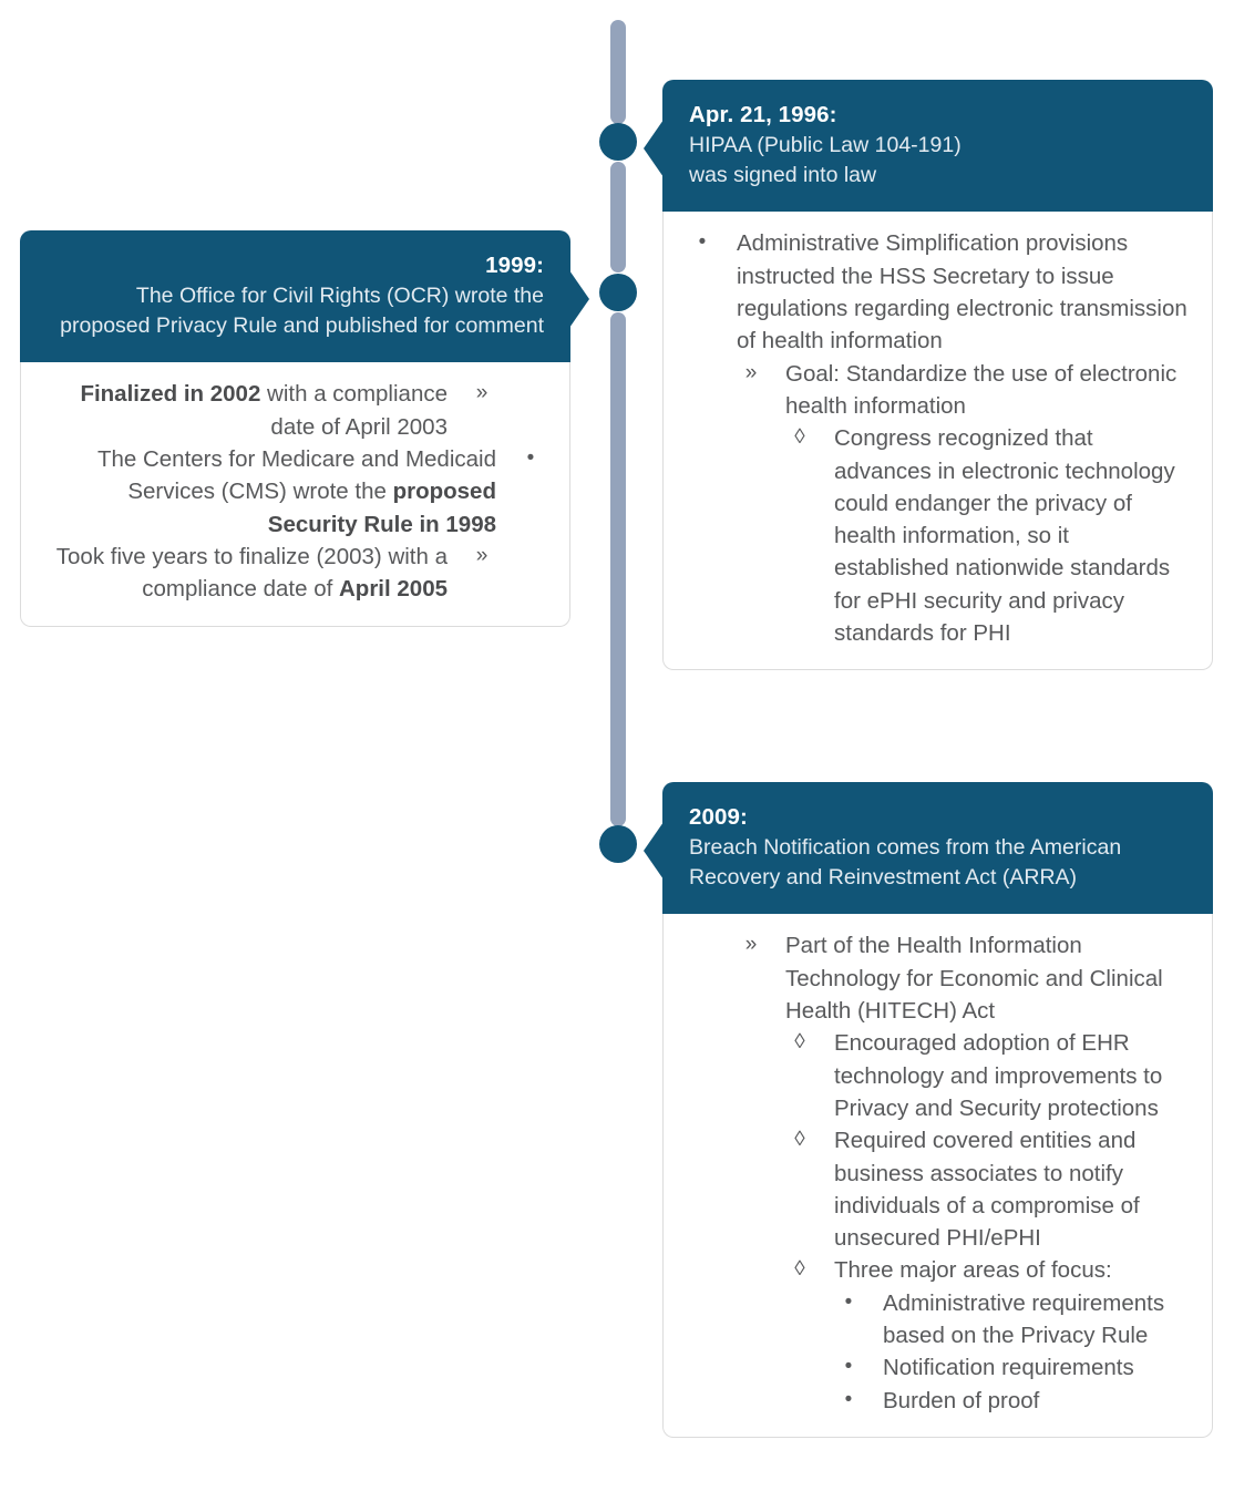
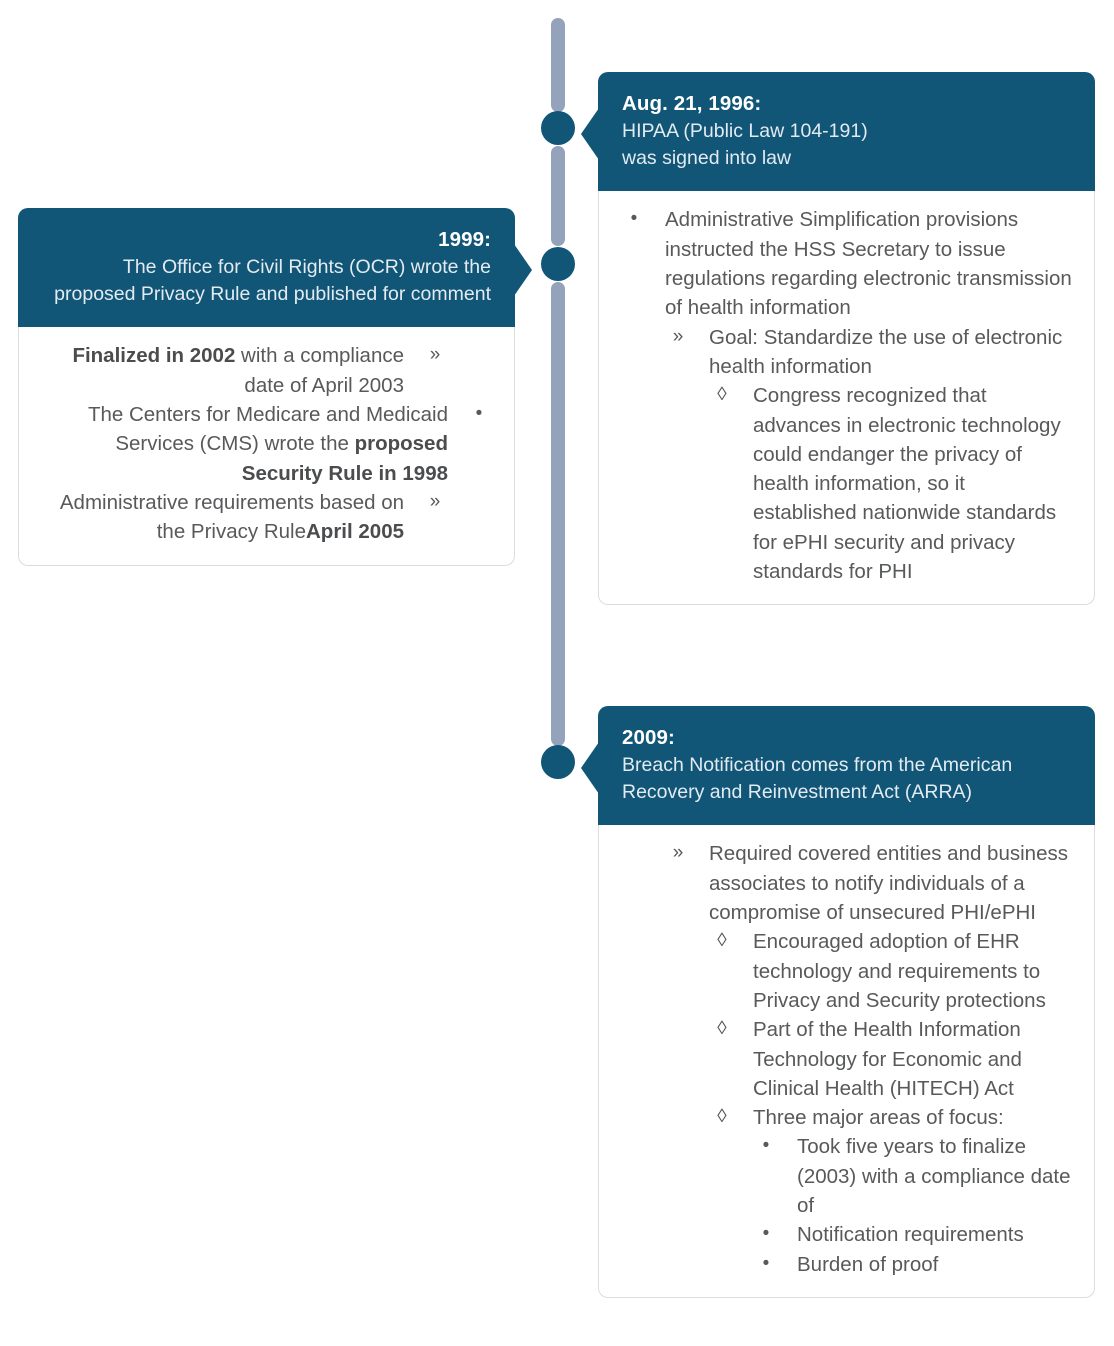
- Apr. 21, 1996:
+ Aug. 21, 1996:
  HIPAA (Public Law 104-191)
  was signed into law
  •
  Administrative Simplification provisions instructed the HSS Secretary to issue regulations regarding electronic transmission of health information
  »
  Goal: Standardize the use of electronic health information
  ◊
  Congress recognized that advances in electronic technology could endanger the privacy of health information, so it established nationwide standards for ePHI security and privacy standards for PHI
  1999:
  The Office for Civil Rights (OCR) wrote the
  proposed Privacy Rule and published for comment
  »
  Finalized in 2002 with a compliance date of April 2003
  •
  The Centers for Medicare and Medicaid Services (CMS) wrote the proposed Security Rule in 1998
  »
- Took five years to finalize (2003) with a compliance date of April 2005
+ Administrative requirements based on the Privacy RuleApril 2005
  2009:
  Breach Notification comes from the American
  Recovery and Reinvestment Act (ARRA)
  »
- Part of the Health Information Technology for Economic and Clinical Health (HITECH) Act
+ Required covered entities and business associates to notify individuals of a compromise of unsecured PHI/ePHI
  ◊
- Encouraged adoption of EHR technology and improvements to Privacy and Security protections
+ Encouraged adoption of EHR technology and requirements to Privacy and Security protections
  ◊
- Required covered entities and business associates to notify individuals of a compromise of unsecured PHI/ePHI
+ Part of the Health Information Technology for Economic and Clinical Health (HITECH) Act
  ◊
  Three major areas of focus:
  •
- Administrative requirements based on the Privacy Rule
+ Took five years to finalize (2003) with a compliance date of
  •
  Notification requirements
  •
  Burden of proof
